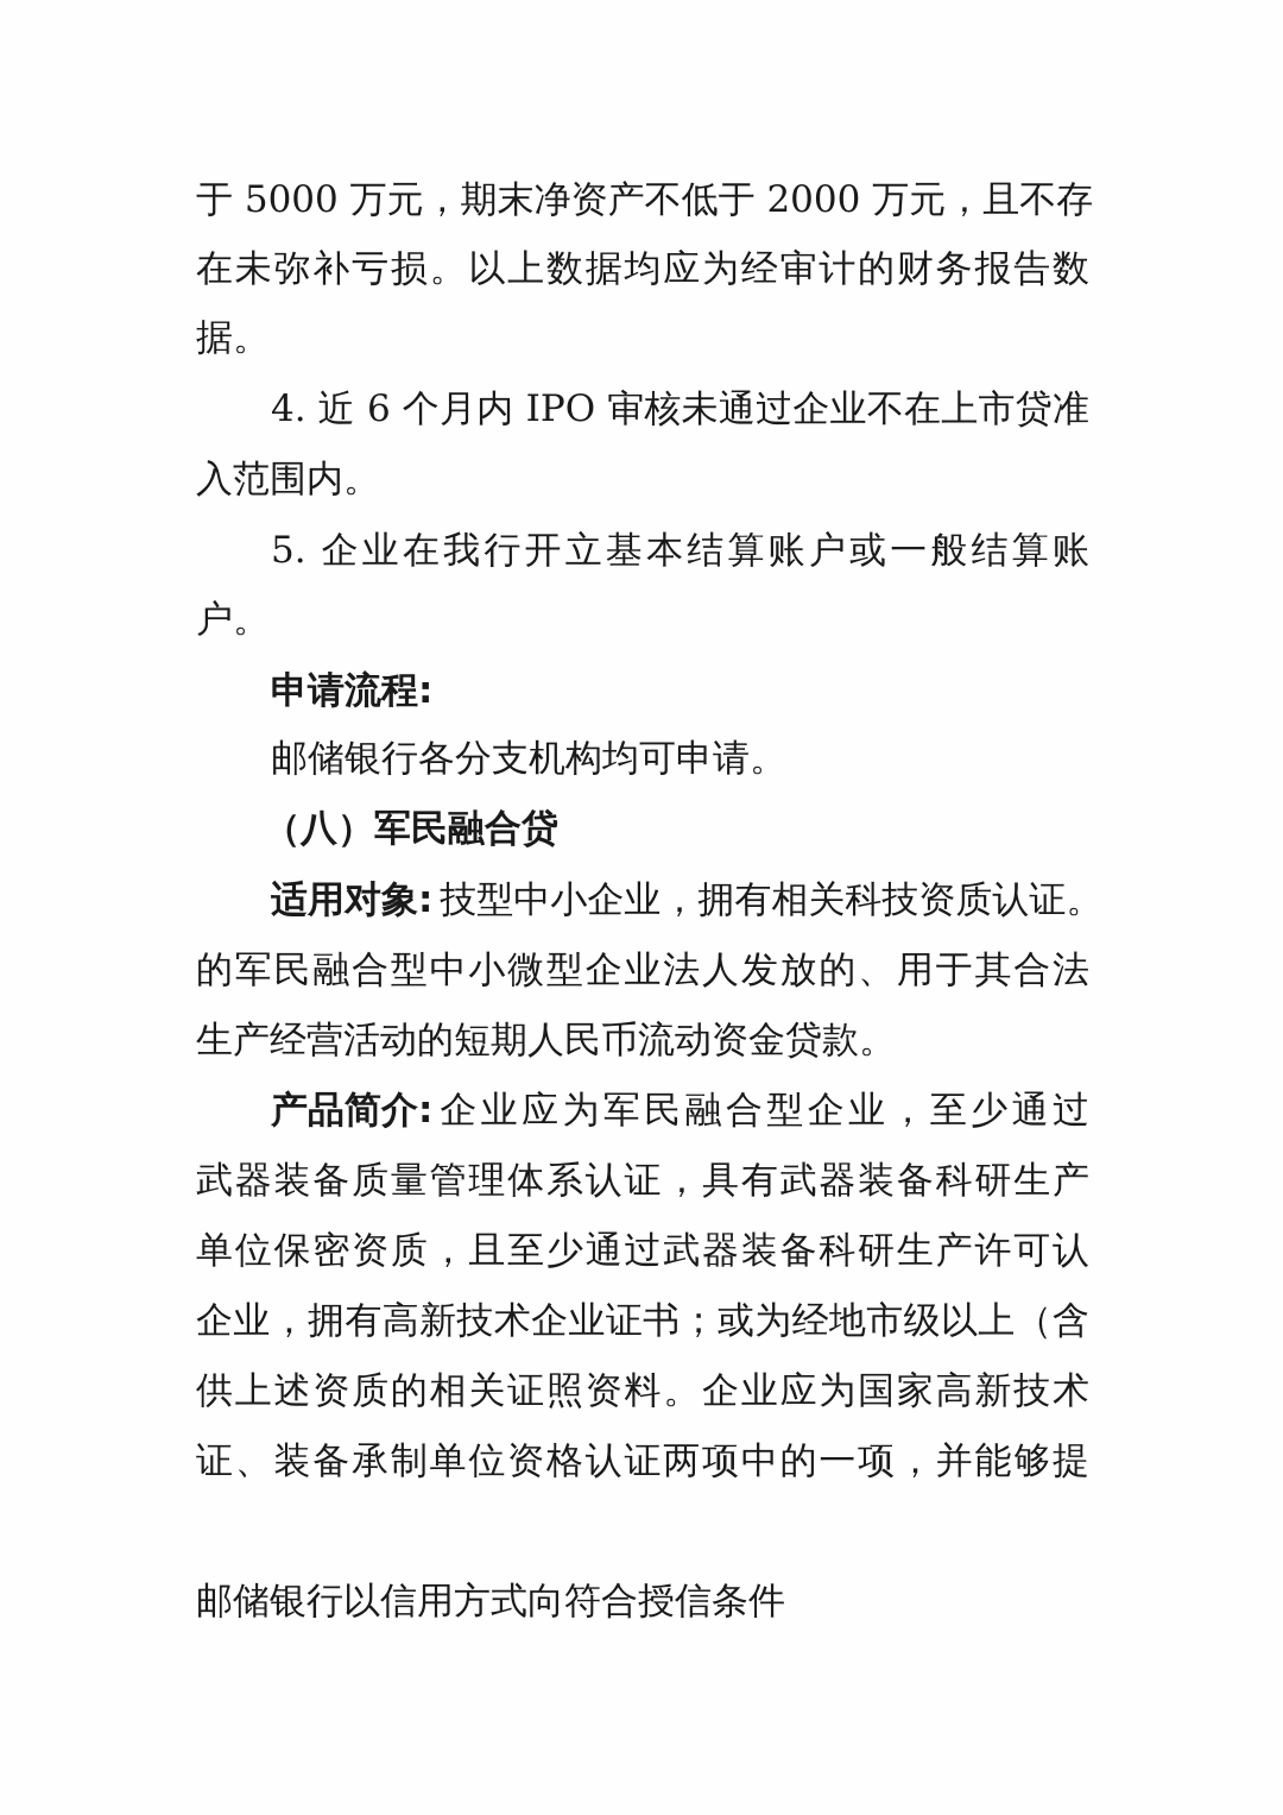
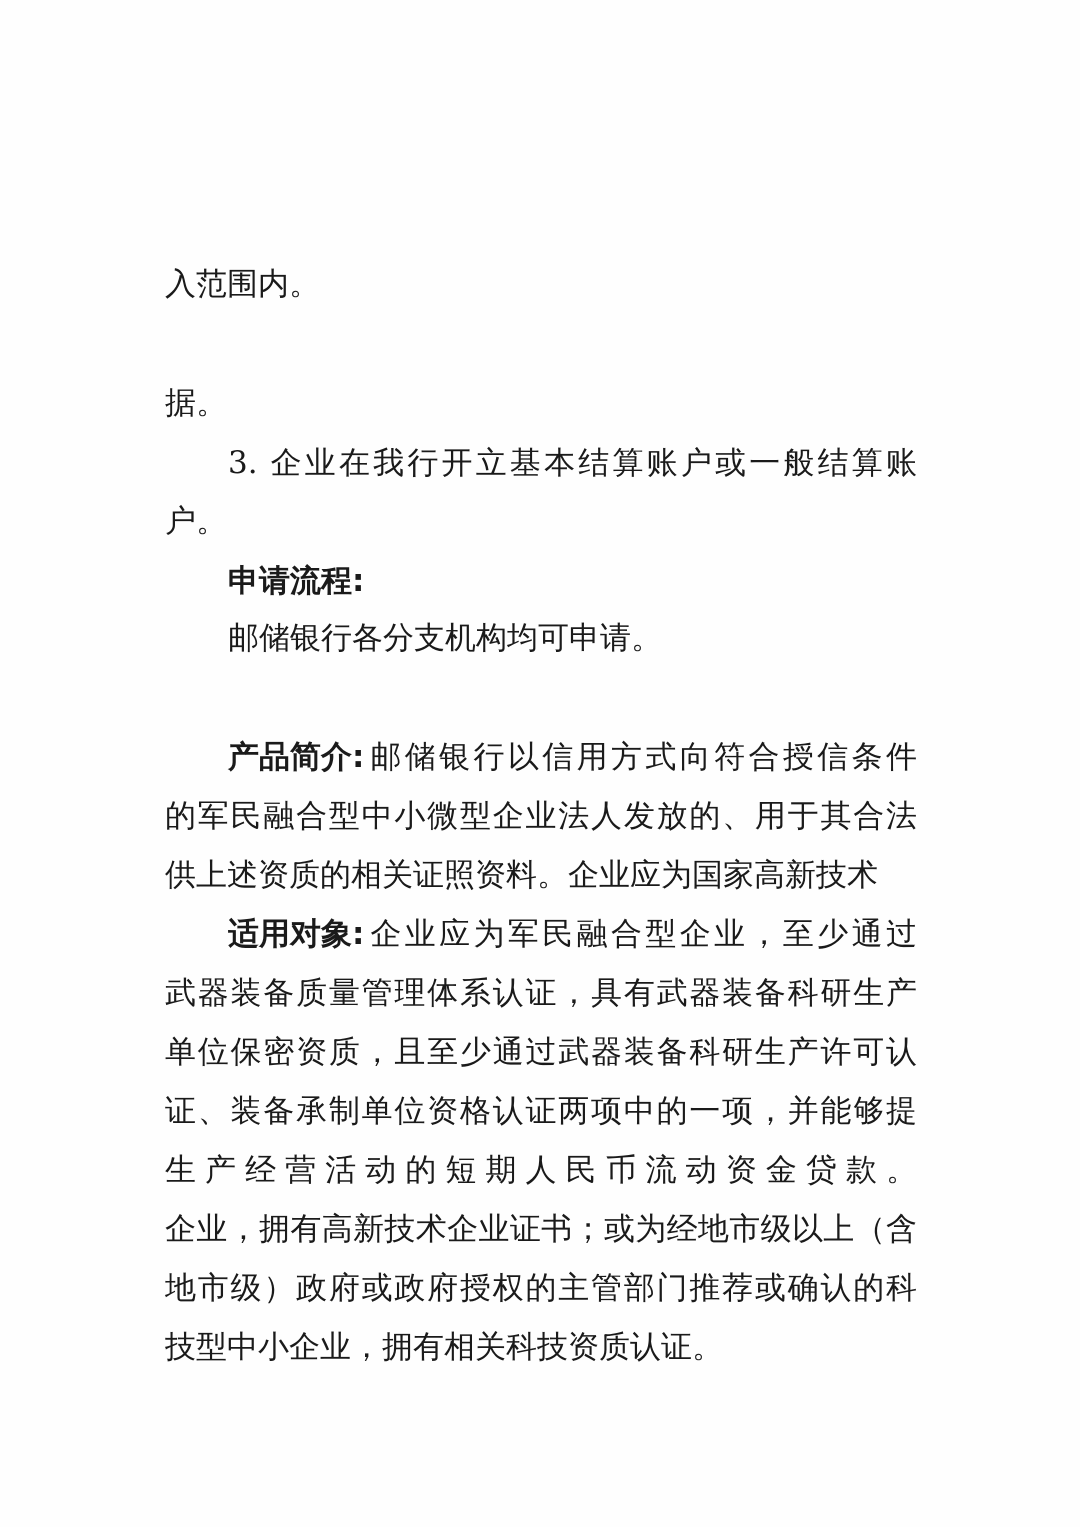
- 于 5000 万元，期末净资产不低于 2000 万元，且不存
- 在未弥补亏损。以上数据均应为经审计的财务报告数
- 据。
+ 入范围内。
- 4. 近 6 个月内 IPO 审核未通过企业不在上市贷准
- 入范围内。
+ 据。
- 5. 企业在我行开立基本结算账户或一般结算账
+ 3. 企业在我行开立基本结算账户或一般结算账
  户。
  申请流程:
  邮储银行各分支机构均可申请。
- （八）军民融合贷
- 适用对象:
+ 产品简介:
- 技型中小企业，拥有相关科技资质认证。
+ 邮储银行以信用方式向符合授信条件
  的军民融合型中小微型企业法人发放的、用于其合法
- 生产经营活动的短期人民币流动资金贷款。
+ 供上述资质的相关证照资料。企业应为国家高新技术
- 产品简介:
+ 适用对象:
  企业应为军民融合型企业，至少通过
  武器装备质量管理体系认证，具有武器装备科研生产
  单位保密资质，且至少通过武器装备科研生产许可认
- 企业，拥有高新技术企业证书；或为经地市级以上（含
+ 证、装备承制单位资格认证两项中的一项，并能够提
- 供上述资质的相关证照资料。企业应为国家高新技术
+ 生产经营活动的短期人民币流动资金贷款。
- 证、装备承制单位资格认证两项中的一项，并能够提
+ 企业，拥有高新技术企业证书；或为经地市级以上（含
+ 地市级）政府或政府授权的主管部门推荐或确认的科
- 邮储银行以信用方式向符合授信条件
+ 技型中小企业，拥有相关科技资质认证。
